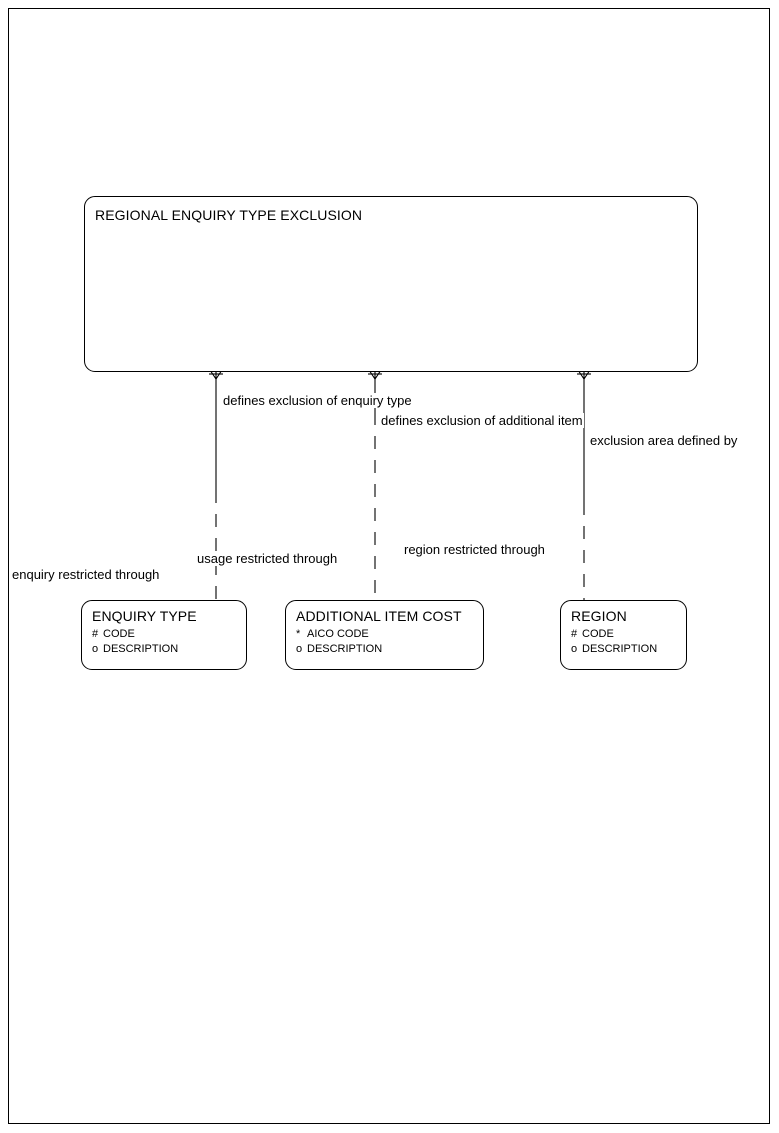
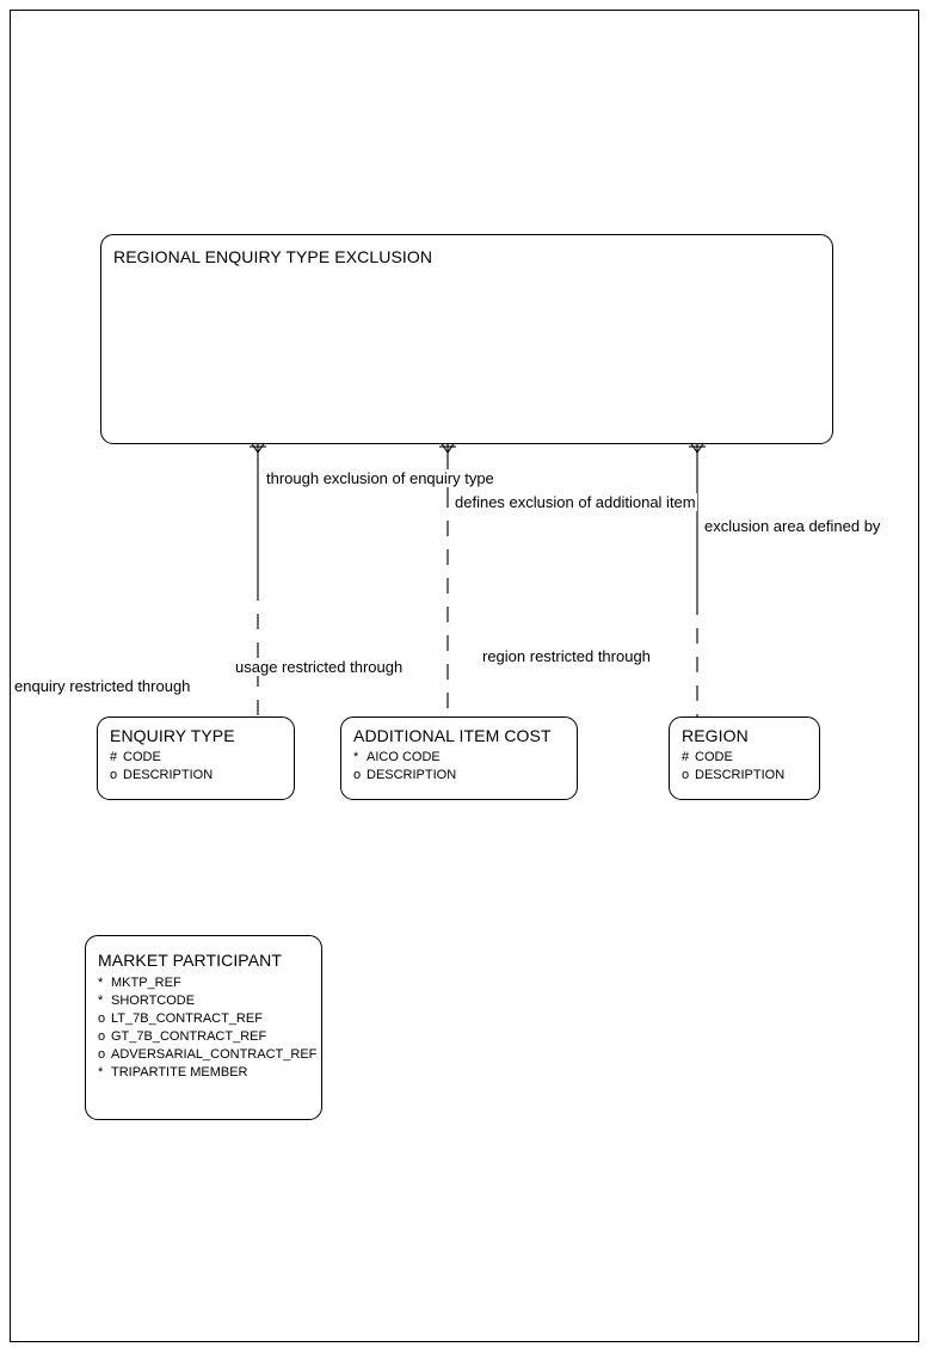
  REGIONAL ENQUIRY TYPE EXCLUSION
  ENQUIRY TYPE
  # CODE
  o DESCRIPTION
  ADDITIONAL ITEM COST
  * AICO CODE
  o DESCRIPTION
  REGION
  # CODE
  o DESCRIPTION
+ MARKET PARTICIPANT
+ * MKTP_REF
+ * SHORTCODE
+ o LT_7B_CONTRACT_REF
+ o GT_7B_CONTRACT_REF
+ o ADVERSARIAL_CONTRACT_REF
+ * TRIPARTITE MEMBER
- defines exclusion of enquiry type
+ through exclusion of enquiry type
  defines exclusion of additional item
  exclusion area defined by
  enquiry restricted through
  usage restricted through
  region restricted through
